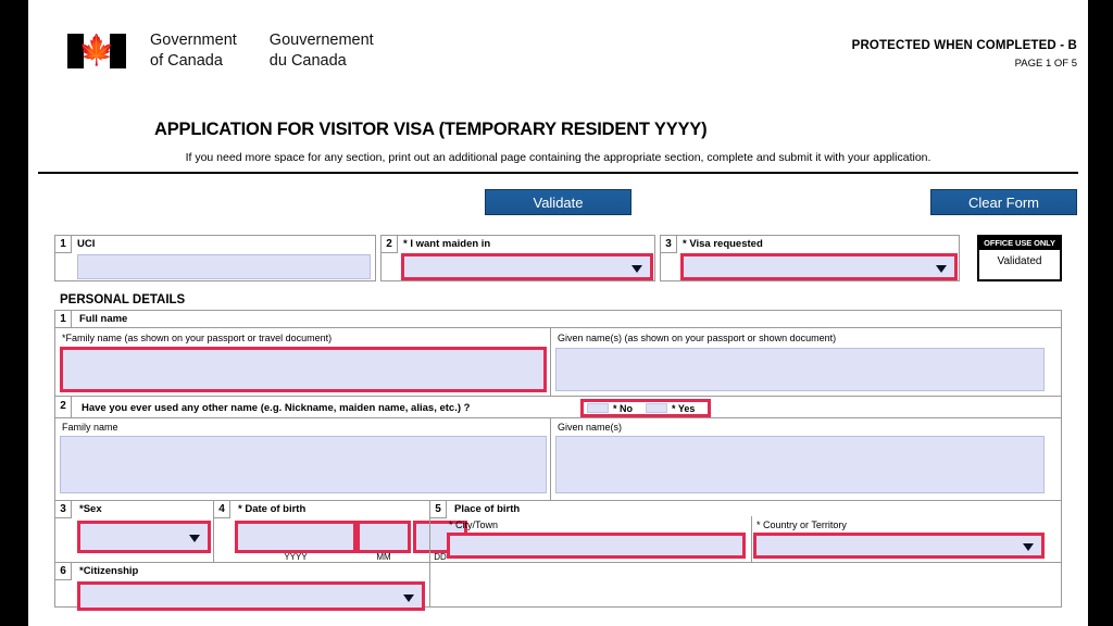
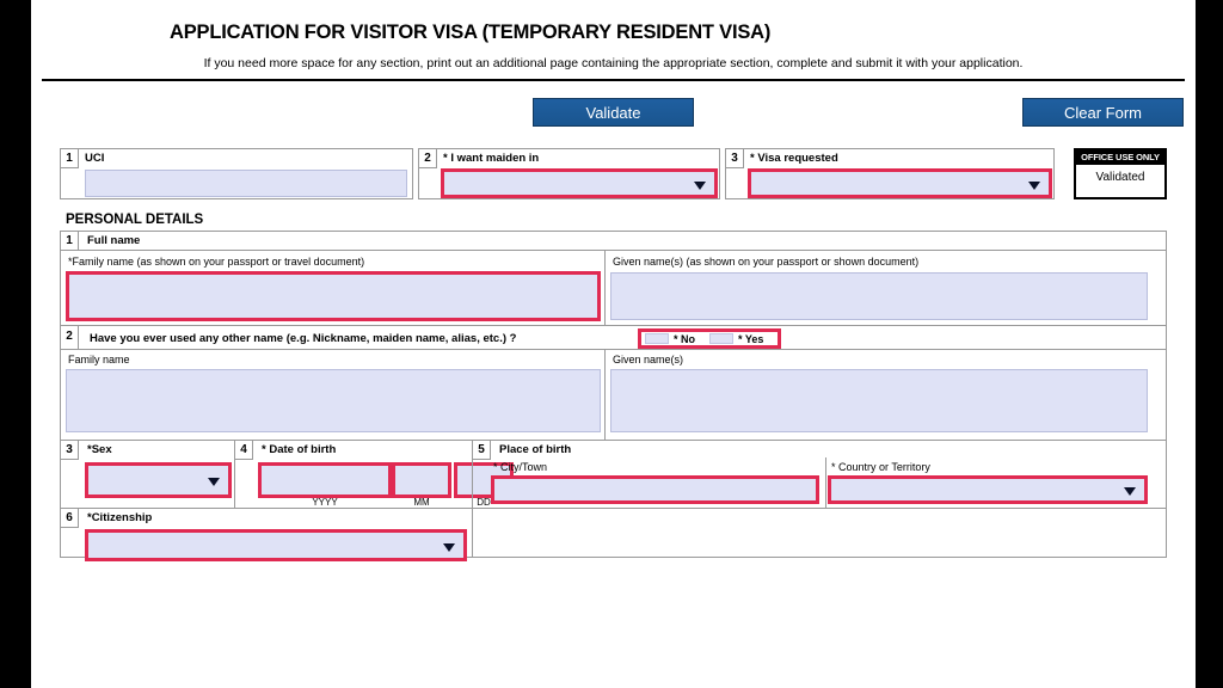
- 🍁
- Government
- of Canada
- Gouvernement
- du Canada
- PROTECTED WHEN COMPLETED - B
- PAGE 1 OF 5
- APPLICATION FOR VISITOR VISA (TEMPORARY RESIDENT YYYY)
+ APPLICATION FOR VISITOR VISA (TEMPORARY RESIDENT VISA)
  If you need more space for any section, print out an additional page containing the appropriate section, complete and submit it with your application.
  Validate
  Clear Form
  1
  UCI
  2
  * I want maiden in
  3
  * Visa requested
  OFFICE USE ONLY
  Validated
  PERSONAL DETAILS
  1
  Full name
  *Family name (as shown on your passport or travel document)
  Given name(s) (as shown on your passport or shown document)
  2
  Have you ever used any other name (e.g. Nickname, maiden name, alias, etc.) ?
  * No
  * Yes
  Family name
  Given name(s)
  3
  *Sex
  4
  * Date of birth
  YYYY
  MM
  DD
  5
  Place of birth
  * City/Town
  * Country or Territory
  6
  *Citizenship
